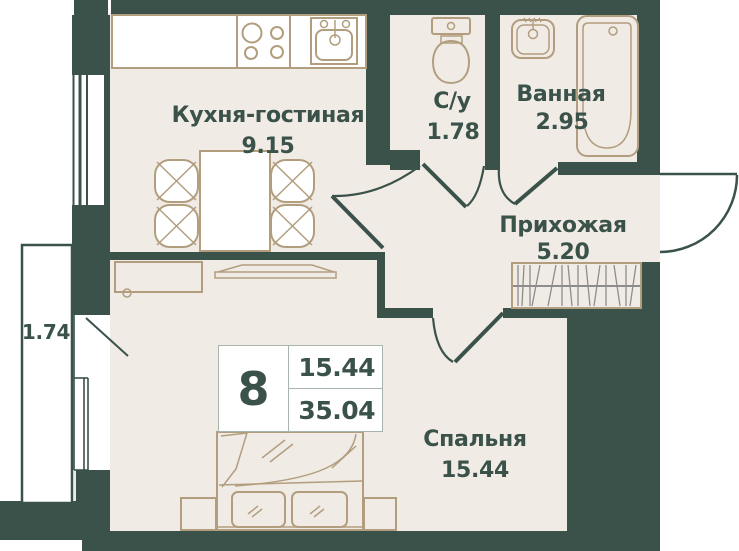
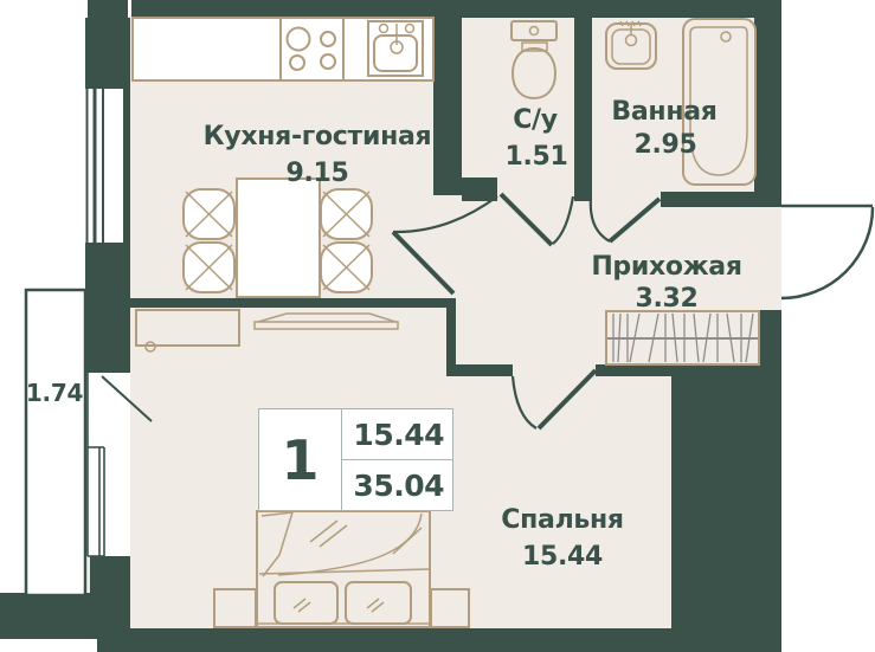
  Кухня-гостиная
  9.15
  С/у
- 1.78
+ 1.51
  Ванная
  2.95
  Прихожая
- 5.20
+ 3.32
  Спальня
  15.44
  1.74
- 8
+ 1
  15.44
  35.04
